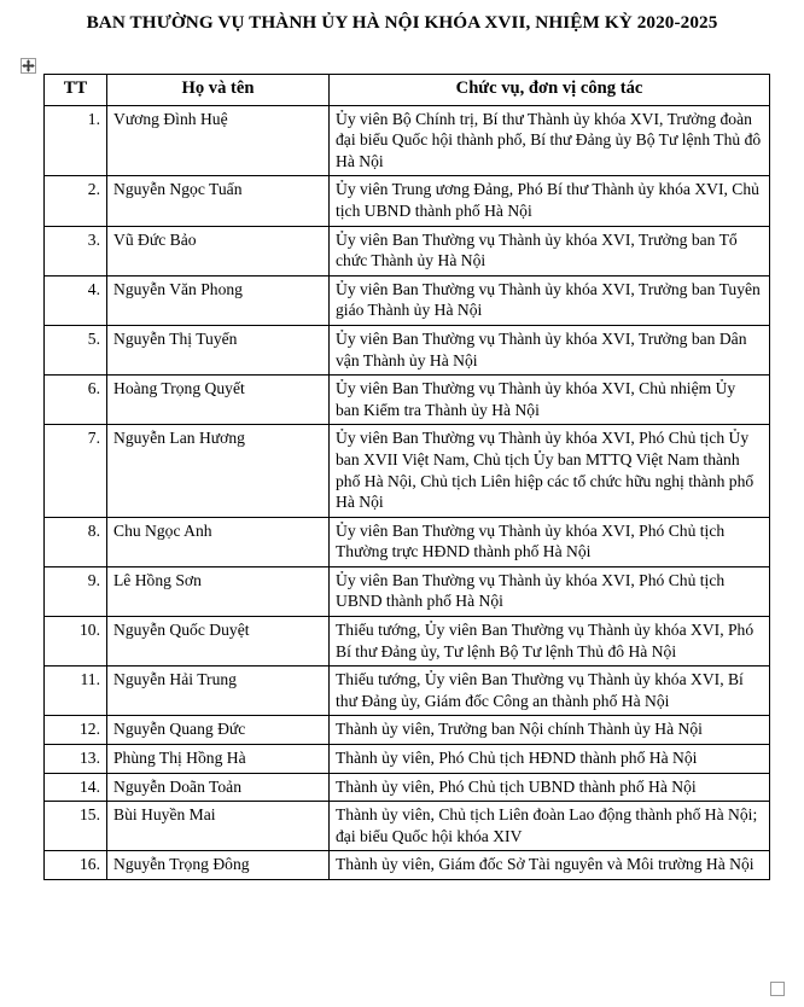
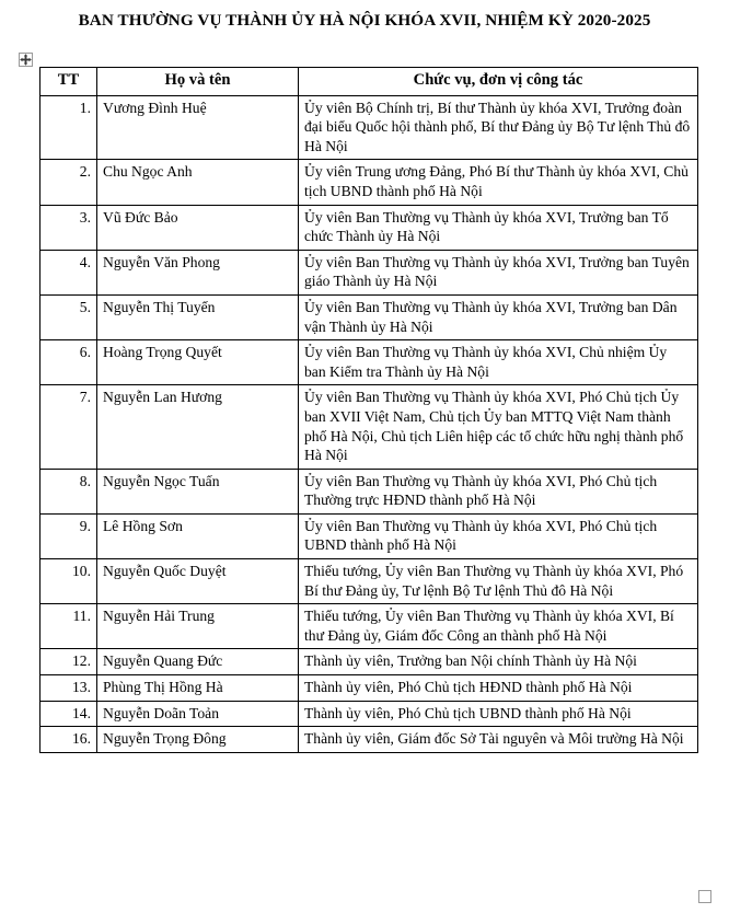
  BAN THƯỜNG VỤ THÀNH ỦY HÀ NỘI KHÓA XVII, NHIỆM KỲ 2020-2025
  TT	Họ và tên	Chức vụ, đơn vị công tác
  1.	Vương Đình Huệ	Ủy viên Bộ Chính trị, Bí thư Thành ủy khóa XVI, Trưởng đoàn đại biểu Quốc hội thành phố, Bí thư Đảng ủy Bộ Tư lệnh Thủ đô Hà Nội
- 2.	Nguyễn Ngọc Tuấn	Ủy viên Trung ương Đảng, Phó Bí thư Thành ủy khóa XVI, Chủ tịch UBND thành phố Hà Nội
+ 2.	Chu Ngọc Anh	Ủy viên Trung ương Đảng, Phó Bí thư Thành ủy khóa XVI, Chủ tịch UBND thành phố Hà Nội
  3.	Vũ Đức Bảo	Ủy viên Ban Thường vụ Thành ủy khóa XVI, Trưởng ban Tổ chức Thành ủy Hà Nội
  4.	Nguyễn Văn Phong	Ủy viên Ban Thường vụ Thành ủy khóa XVI, Trưởng ban Tuyên giáo Thành ủy Hà Nội
  5.	Nguyễn Thị Tuyến	Ủy viên Ban Thường vụ Thành ủy khóa XVI, Trưởng ban Dân vận Thành ủy Hà Nội
  6.	Hoàng Trọng Quyết	Ủy viên Ban Thường vụ Thành ủy khóa XVI, Chủ nhiệm Ủy ban Kiểm tra Thành ủy Hà Nội
  7.	Nguyễn Lan Hương	Ủy viên Ban Thường vụ Thành ủy khóa XVI, Phó Chủ tịch Ủy ban XVII Việt Nam, Chủ tịch Ủy ban MTTQ Việt Nam thành phố Hà Nội, Chủ tịch Liên hiệp các tổ chức hữu nghị thành phố Hà Nội
- 8.	Chu Ngọc Anh	Ủy viên Ban Thường vụ Thành ủy khóa XVI, Phó Chủ tịch Thường trực HĐND thành phố Hà Nội
+ 8.	Nguyễn Ngọc Tuấn	Ủy viên Ban Thường vụ Thành ủy khóa XVI, Phó Chủ tịch Thường trực HĐND thành phố Hà Nội
  9.	Lê Hồng Sơn	Ủy viên Ban Thường vụ Thành ủy khóa XVI, Phó Chủ tịch UBND thành phố Hà Nội
  10.	Nguyễn Quốc Duyệt	Thiếu tướng, Ủy viên Ban Thường vụ Thành ủy khóa XVI, Phó Bí thư Đảng ủy, Tư lệnh Bộ Tư lệnh Thủ đô Hà Nội
  11.	Nguyễn Hải Trung	Thiếu tướng, Ủy viên Ban Thường vụ Thành ủy khóa XVI, Bí thư Đảng ủy, Giám đốc Công an thành phố Hà Nội
  12.	Nguyễn Quang Đức	Thành ủy viên, Trưởng ban Nội chính Thành ủy Hà Nội
  13.	Phùng Thị Hồng Hà	Thành ủy viên, Phó Chủ tịch HĐND thành phố Hà Nội
  14.	Nguyễn Doãn Toản	Thành ủy viên, Phó Chủ tịch UBND thành phố Hà Nội
- 15.	Bùi Huyền Mai	Thành ủy viên, Chủ tịch Liên đoàn Lao động thành phố Hà Nội; đại biểu Quốc hội khóa XIV
  16.	Nguyễn Trọng Đông	Thành ủy viên, Giám đốc Sở Tài nguyên và Môi trường Hà Nội
